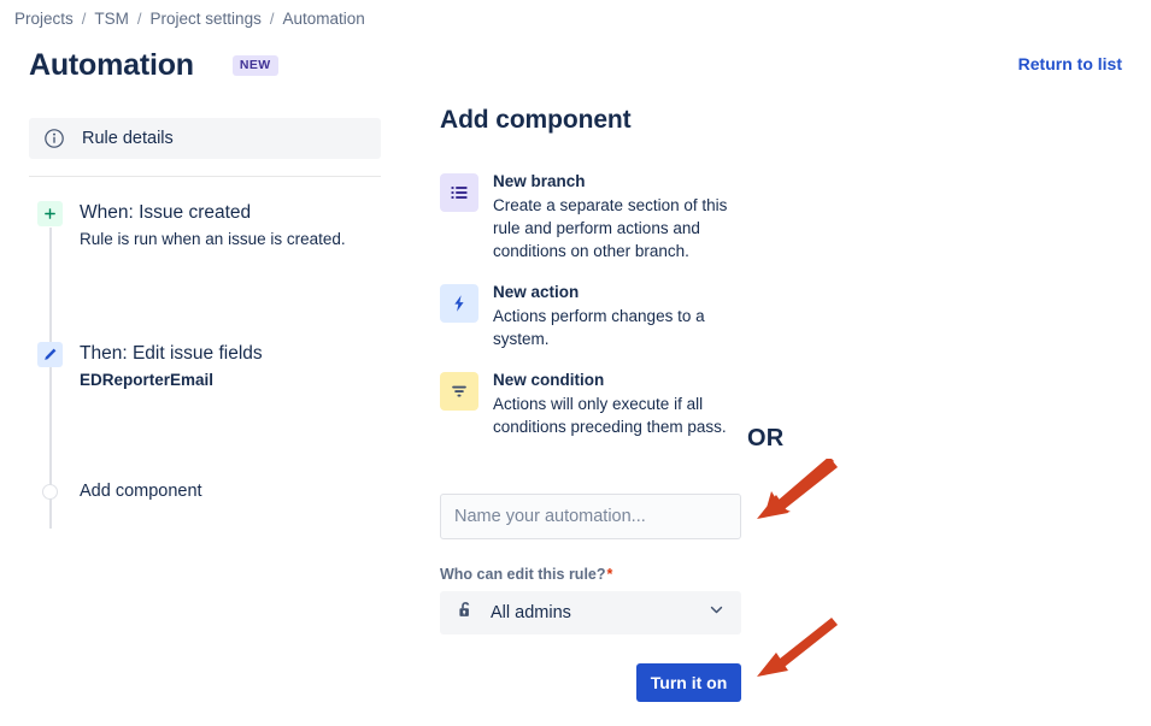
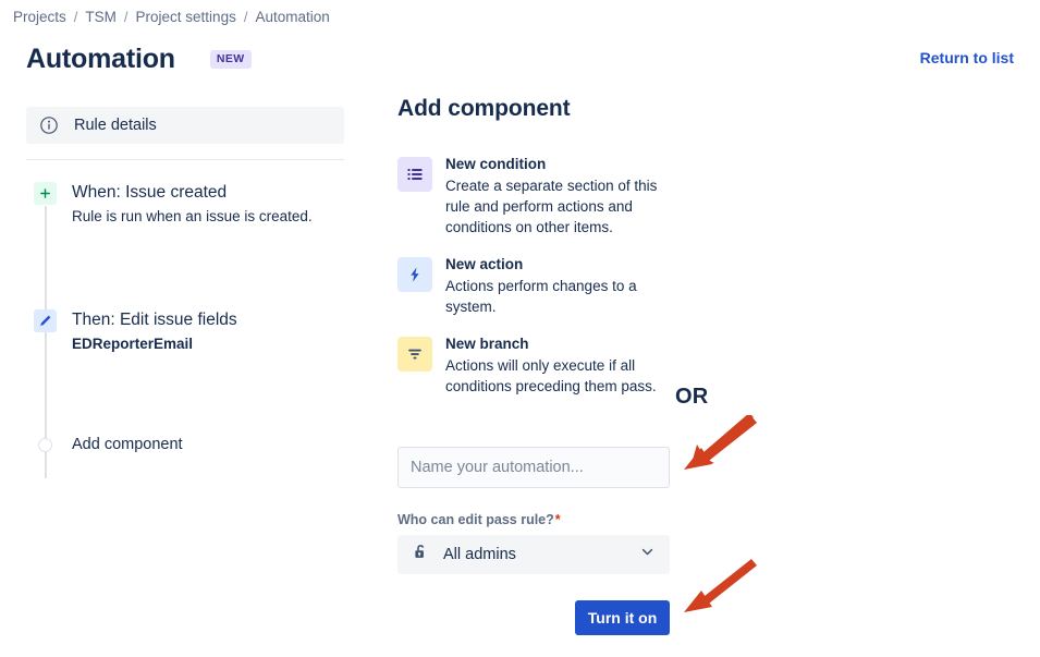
  Projects
  /
  TSM
  /
  Project settings
  /
  Automation
  Automation
  NEW
  Return to list
  Rule details
  When: Issue created
  Rule is run when an issue is created.
  Then: Edit issue fields
  EDReporterEmail
  Add component
  Add component
- New branch
+ New condition
- Create a separate section of this rule and perform actions and conditions on other branch.
+ Create a separate section of this rule and perform actions and conditions on other items.
  New action
  Actions perform changes to a system.
- New condition
+ New branch
  Actions will only execute if all conditions preceding them pass.
  OR
  Name your automation...
- Who can edit this rule?*
+ Who can edit pass rule?*
  All admins
  Turn it on
